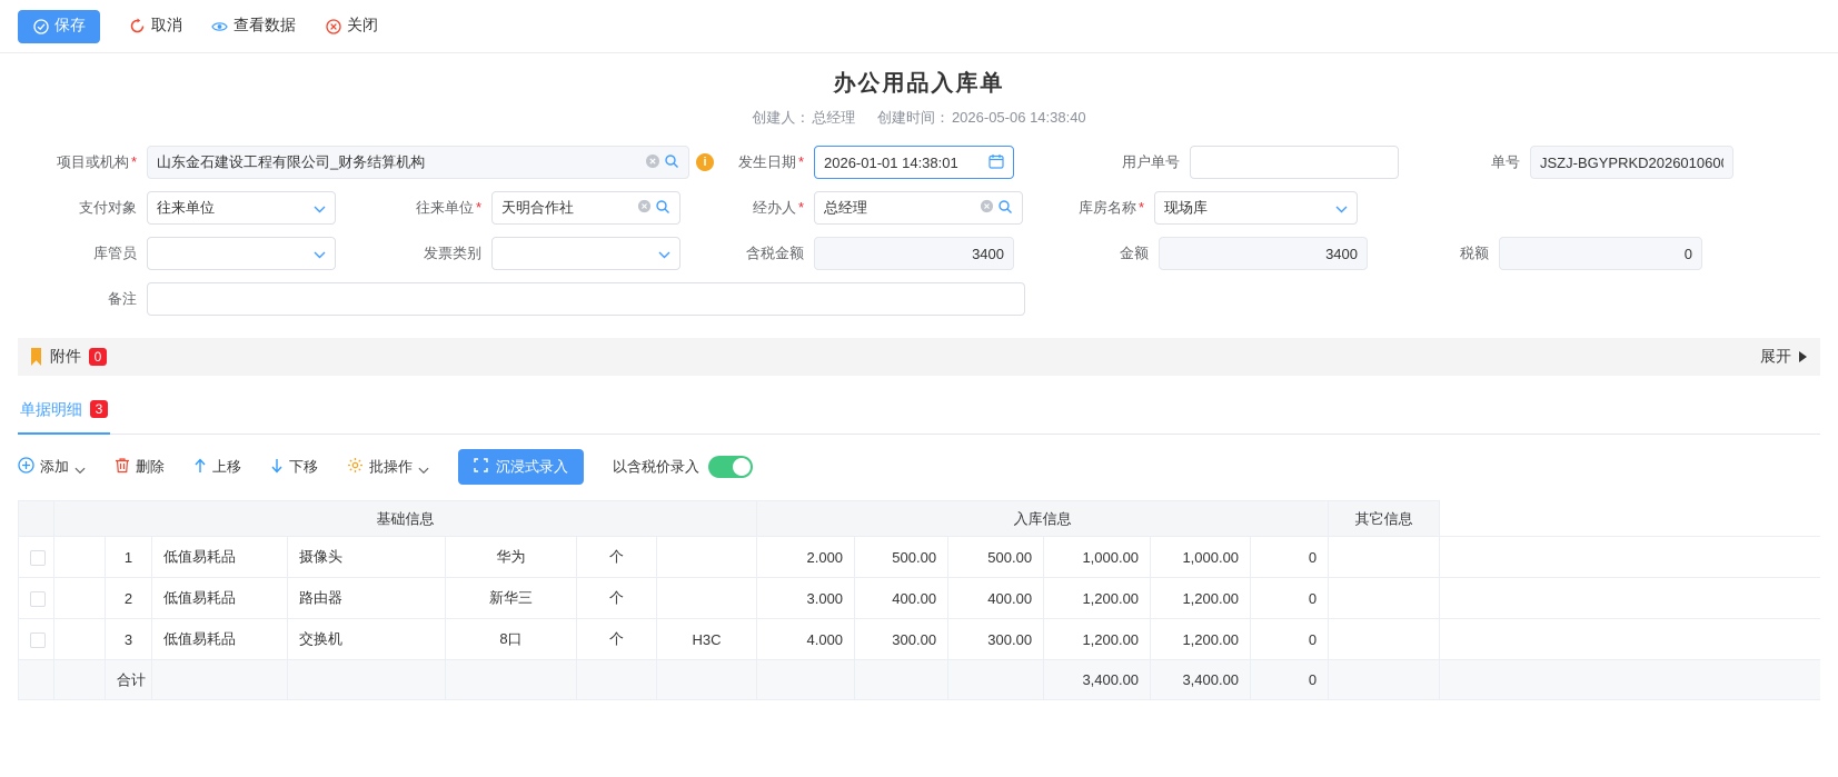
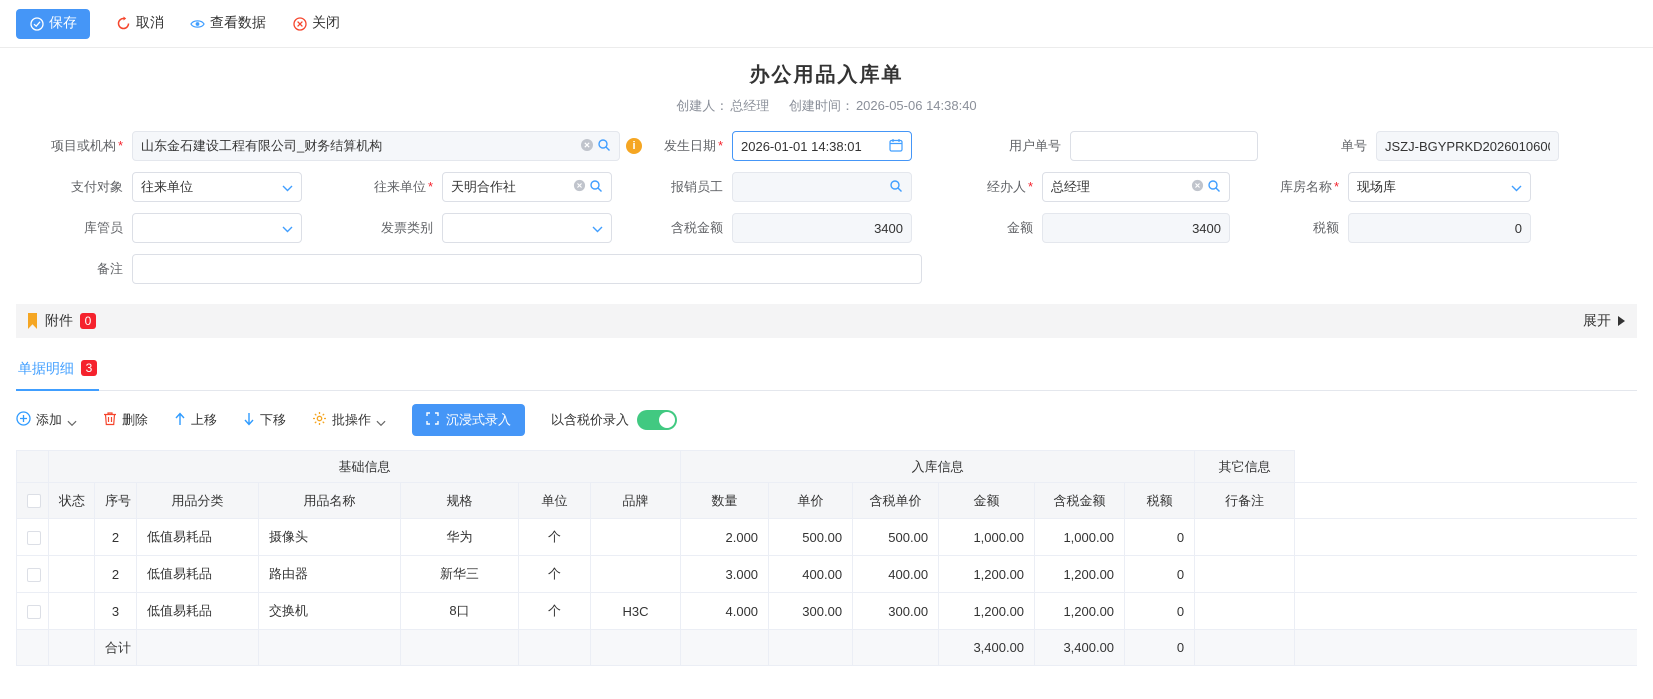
  保存
  取消
  查看数据
  关闭
  办公用品入库单
  创建人： 总经理 创建时间： 2026-05-06 14:38:40
  项目或机构
  山东金石建设工程有限公司_财务结算机构
  i
  发生日期
  2026-01-01 14:38:01
  用户单号
  单号
  JSZJ-BGYPRKD202601060
  支付对象
  往来单位
  往来单位
  天明合作社
+ 报销员工
  经办人
  总经理
  库房名称
  现场库
  库管员
  发票类别
  含税金额
  3400
  金额
  3400
  税额
  0
  备注
  附件
  0
  展开
  单据明细
  3
  添加
  删除
  上移
  下移
  批操作
  沉浸式录入
  以含税价录入
  	基础信息	入库信息	其它信息
+ 	状态	序号	用品分类	用品名称	规格	单位	品牌	数量	单价	含税单价	金额	含税金额	税额	行备注
- 		1	低值易耗品	摄像头	华为	个		2.000	500.00	500.00	1,000.00	1,000.00	0
+ 		2	低值易耗品	摄像头	华为	个		2.000	500.00	500.00	1,000.00	1,000.00	0
  		2	低值易耗品	路由器	新华三	个		3.000	400.00	400.00	1,200.00	1,200.00	0
  		3	低值易耗品	交换机	8口	个	H3C	4.000	300.00	300.00	1,200.00	1,200.00	0
  		合计									3,400.00	3,400.00	0
